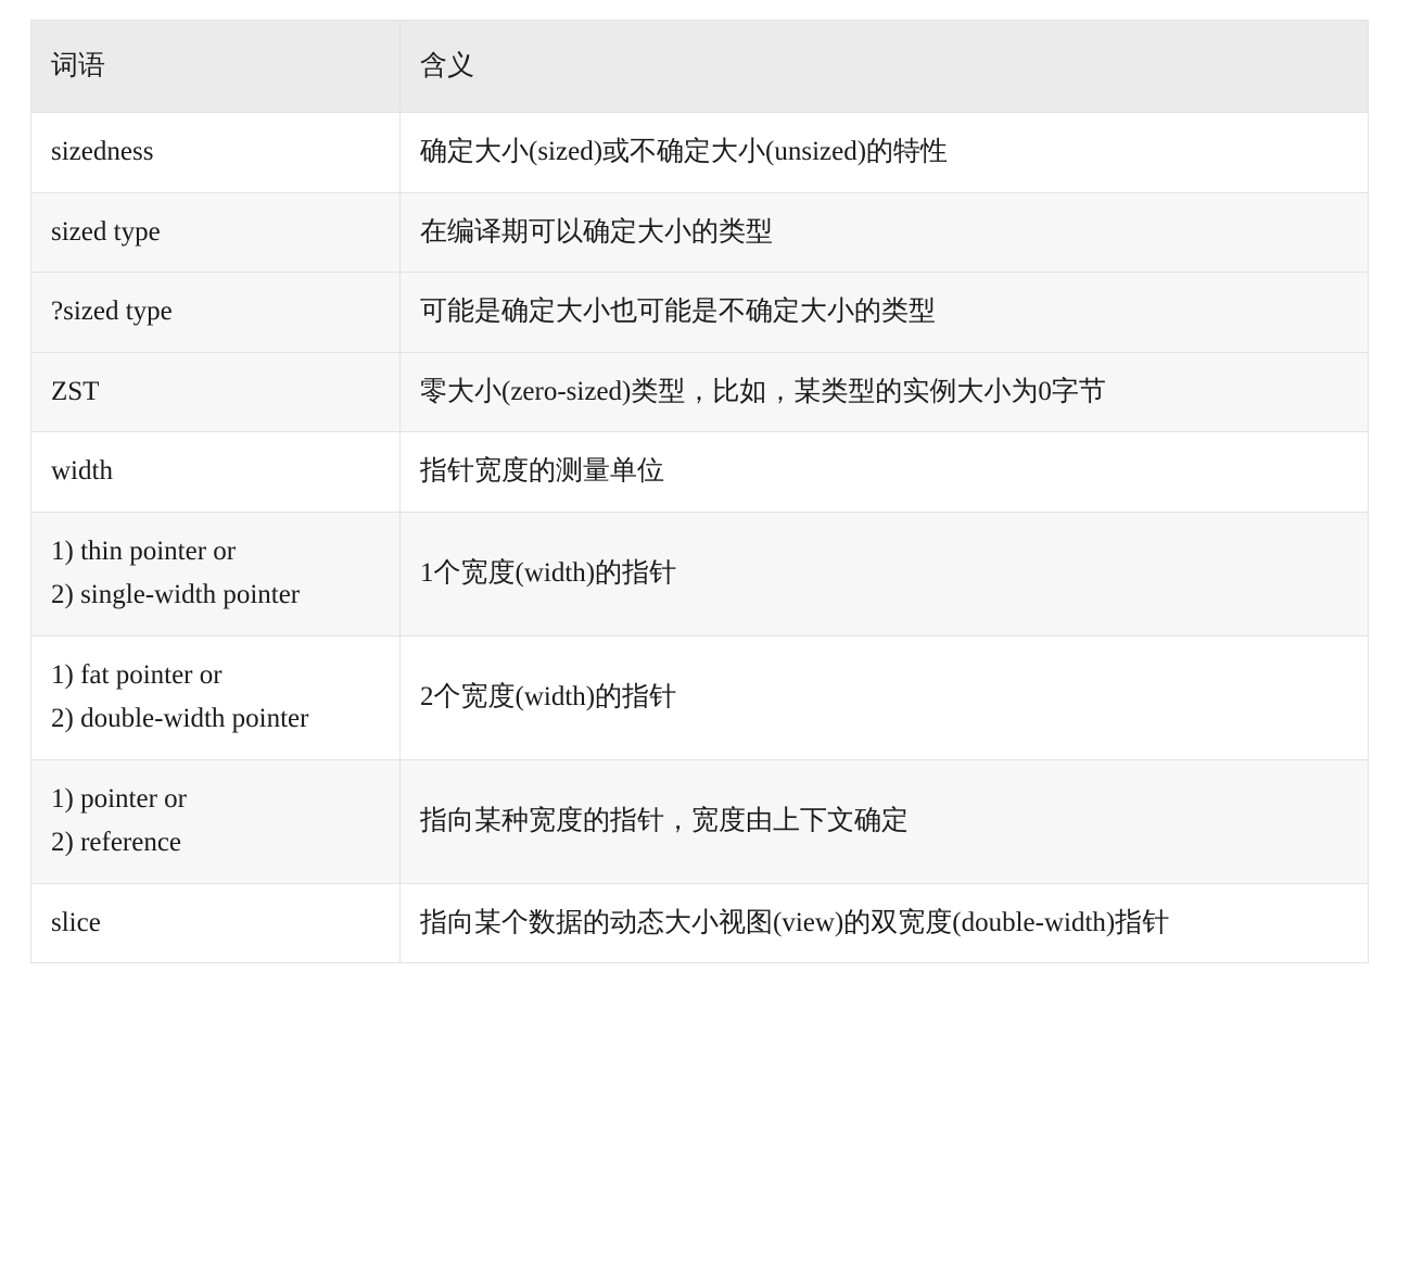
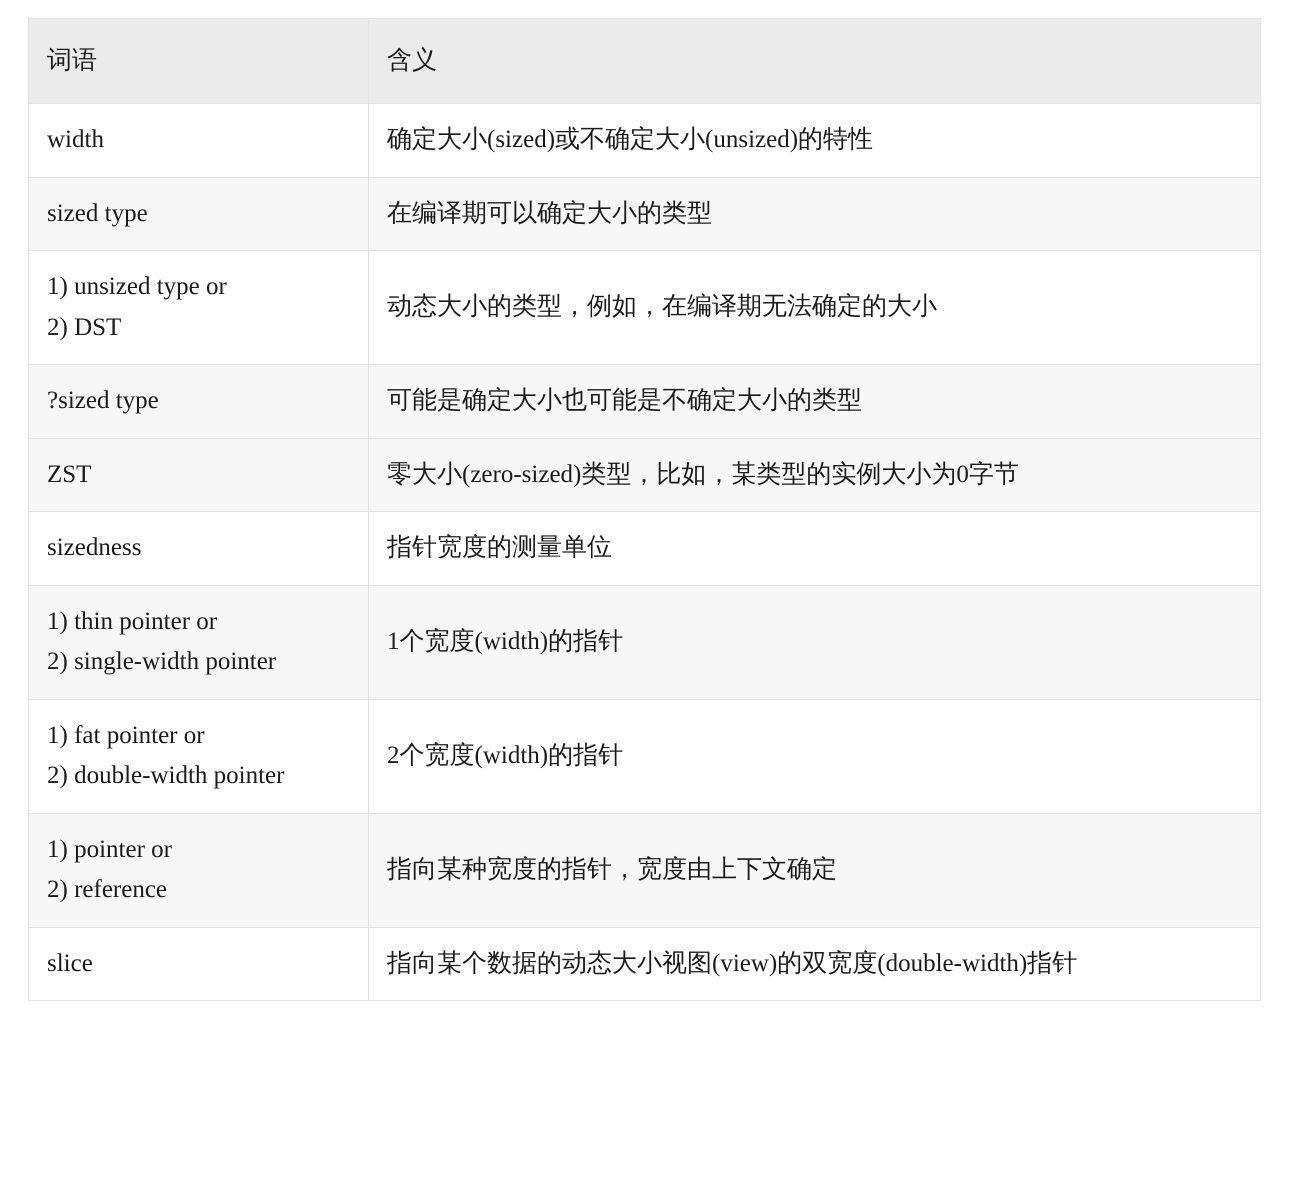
  词语	含义
- sizedness	确定大小(sized)或不确定大小(unsized)的特性
+ width	确定大小(sized)或不确定大小(unsized)的特性
  sized type	在编译期可以确定大小的类型
+ 1) unsized type or 2) DST	动态大小的类型，例如，在编译期无法确定的大小
  ?sized type	可能是确定大小也可能是不确定大小的类型
  ZST	零大小(zero-sized)类型，比如，某类型的实例大小为0字节
- width	指针宽度的测量单位
+ sizedness	指针宽度的测量单位
  1) thin pointer or 2) single-width pointer	1个宽度(width)的指针
  1) fat pointer or 2) double-width pointer	2个宽度(width)的指针
  1) pointer or 2) reference	指向某种宽度的指针，宽度由上下文确定
  slice	指向某个数据的动态大小视图(view)的双宽度(double-width)指针
